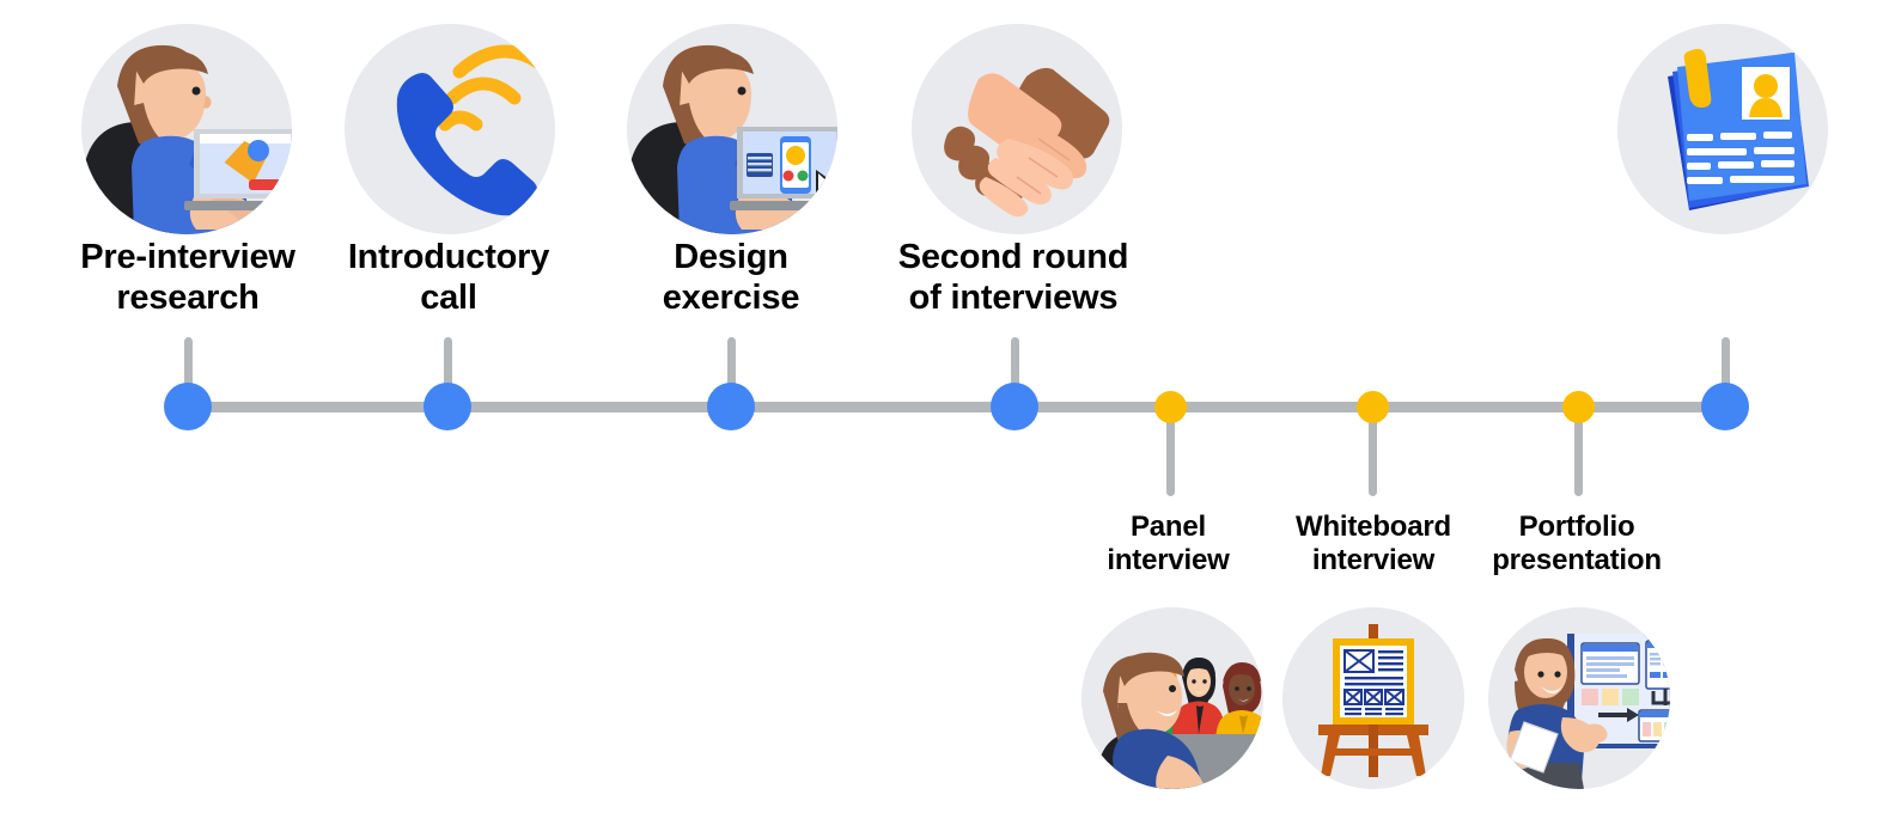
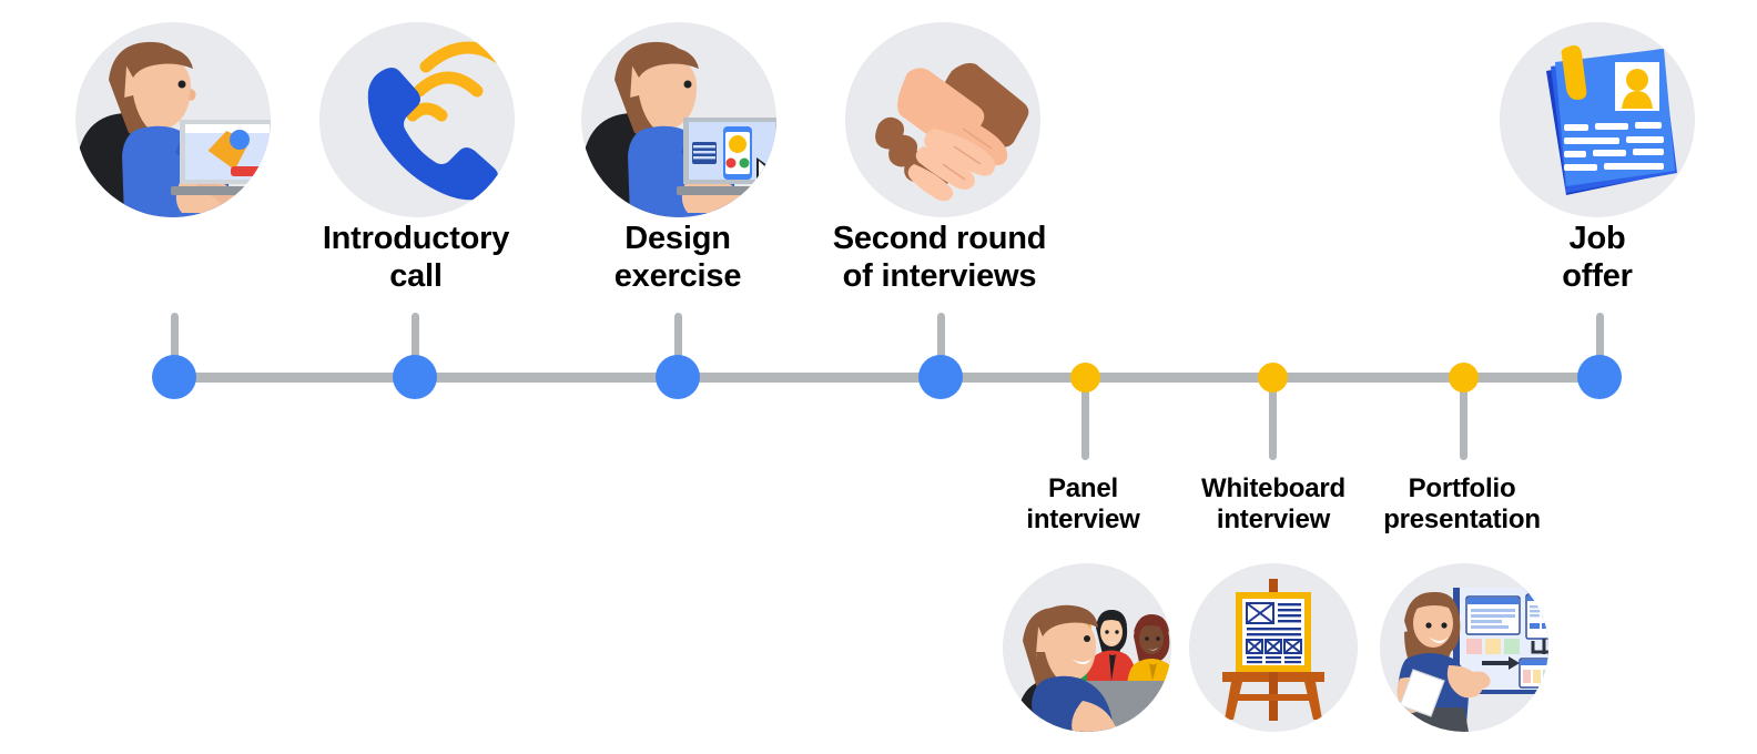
- Pre-interview
- research
  Introductory
  call
  Design
  exercise
  Second round
  of interviews
+ Job
+ offer
  Panel
  interview
  Whiteboard
  interview
  Portfolio
  presentation
